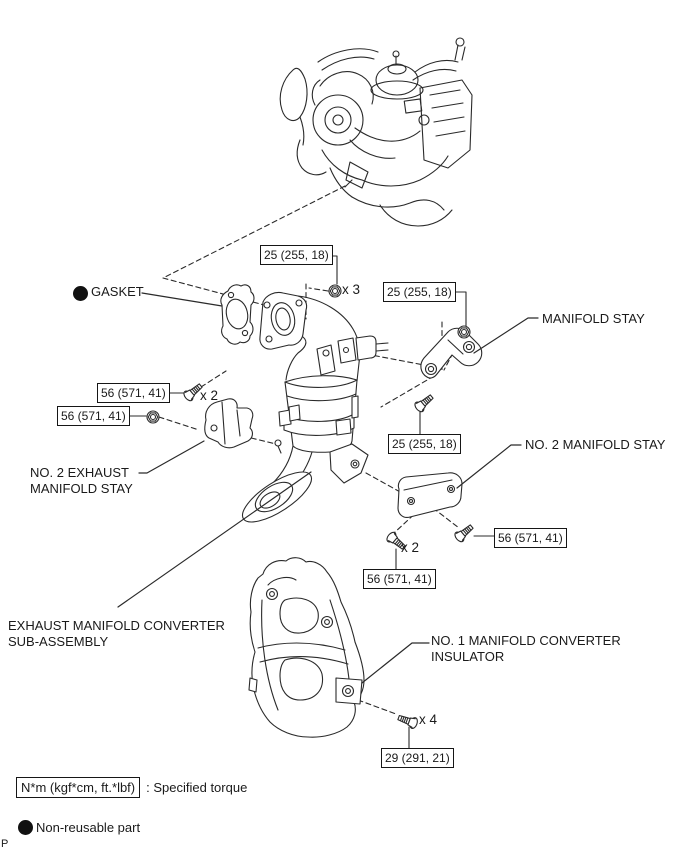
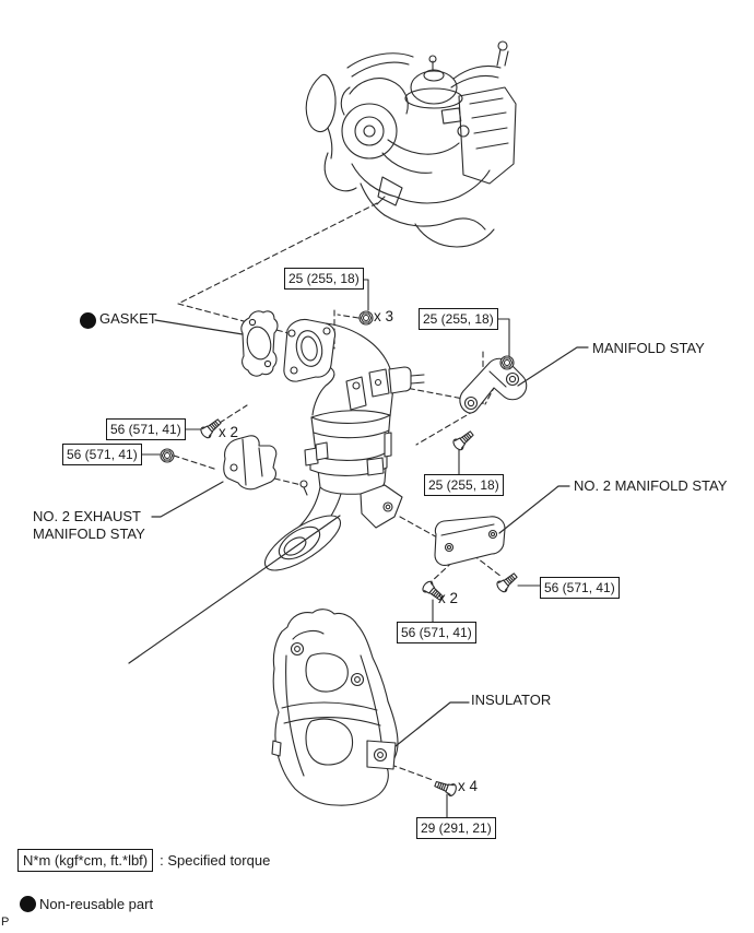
  25 (255, 18)
  25 (255, 18)
  25 (255, 18)
  56 (571, 41)
  56 (571, 41)
  56 (571, 41)
  56 (571, 41)
  29 (291, 21)
  x 3
  x 2
  x 2
  x 4
  GASKET
  MANIFOLD STAY
  NO. 2 MANIFOLD STAY
  NO. 2 EXHAUST
  MANIFOLD STAY
- EXHAUST MANIFOLD CONVERTER
- SUB-ASSEMBLY
- NO. 1 MANIFOLD CONVERTER
  INSULATOR
  N*m (kgf*cm, ft.*lbf)
  : Specified torque
  Non-reusable part
  P
